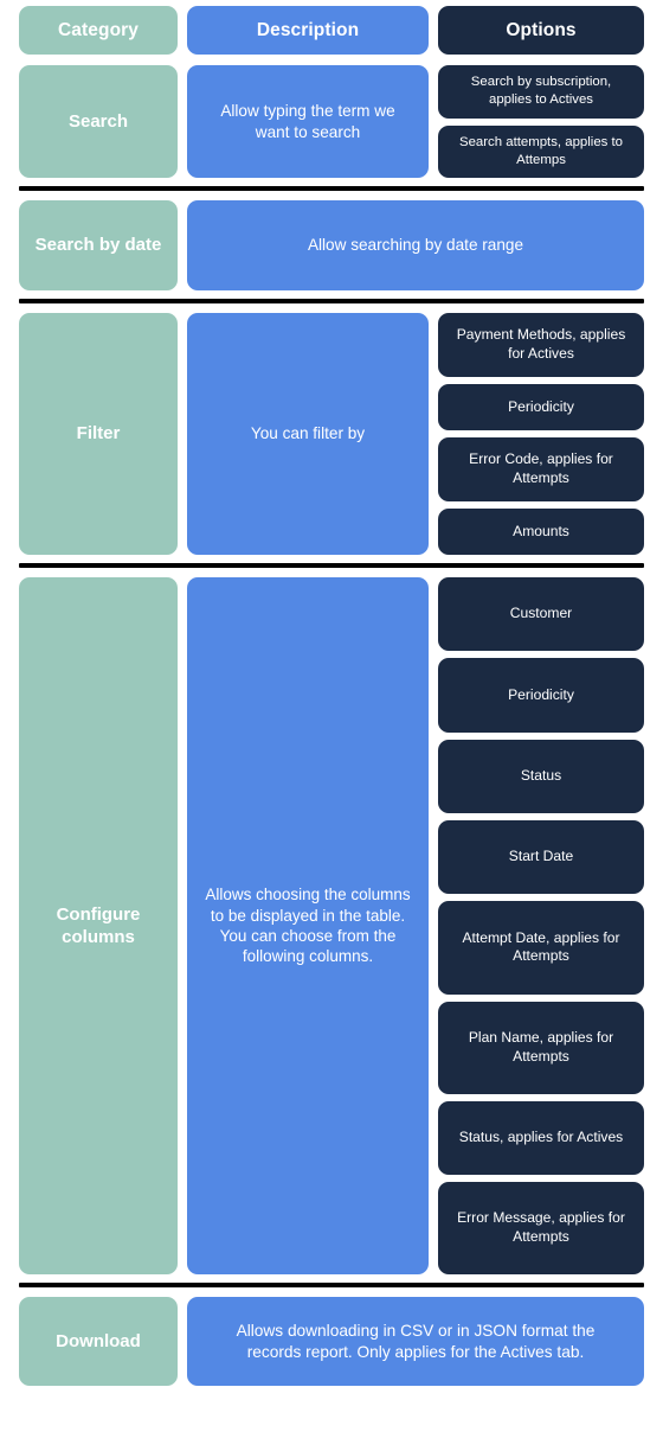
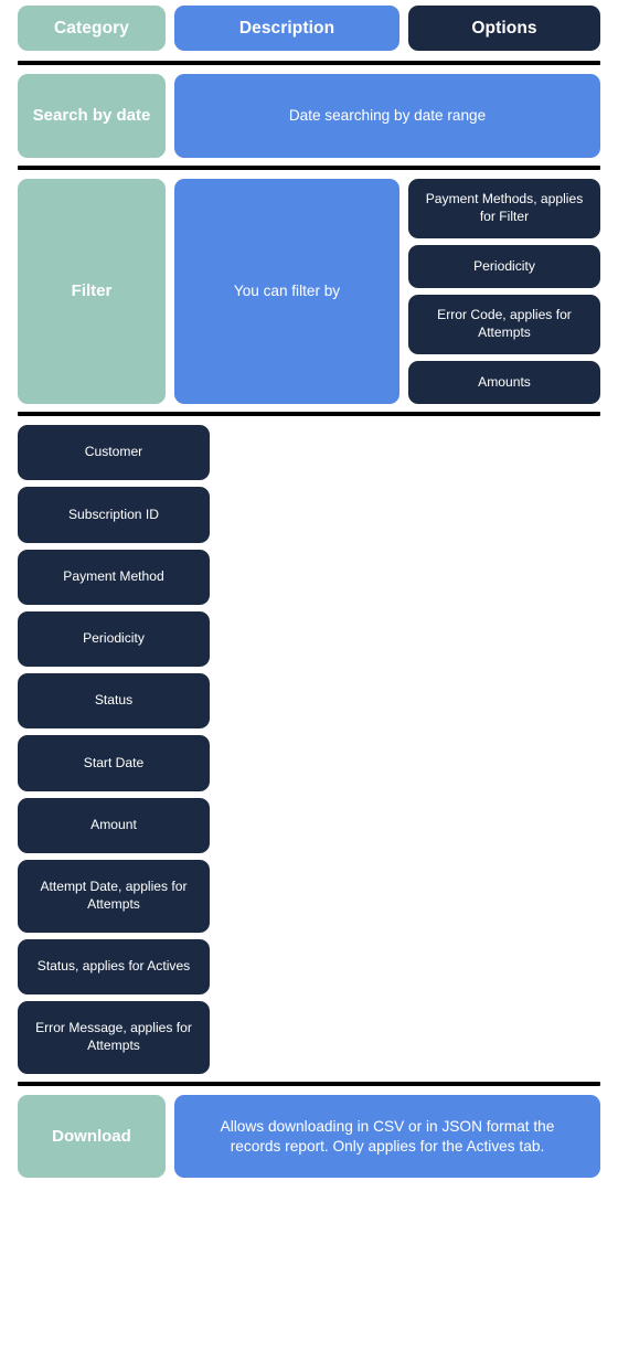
  Category
  Description
  Options
- Search
- Allow typing the term we want to search
- Search by subscription, applies to Actives
- Search attempts, applies to Attemps
  Search by date
- Allow searching by date range
+ Date searching by date range
  Filter
  You can filter by
- Payment Methods, applies for Actives
+ Payment Methods, applies for Filter
  Periodicity
  Error Code, applies for Attempts
  Amounts
- Configure columns
- Allows choosing the columns to be displayed in the table. You can choose from the following columns.
  Customer
+ Subscription ID
+ Payment Method
  Periodicity
  Status
  Start Date
+ Amount
  Attempt Date, applies for Attempts
- Plan Name, applies for Attempts
  Status, applies for Actives
  Error Message, applies for Attempts
  Download
  Allows downloading in CSV or in JSON format the records report. Only applies for the Actives tab.
